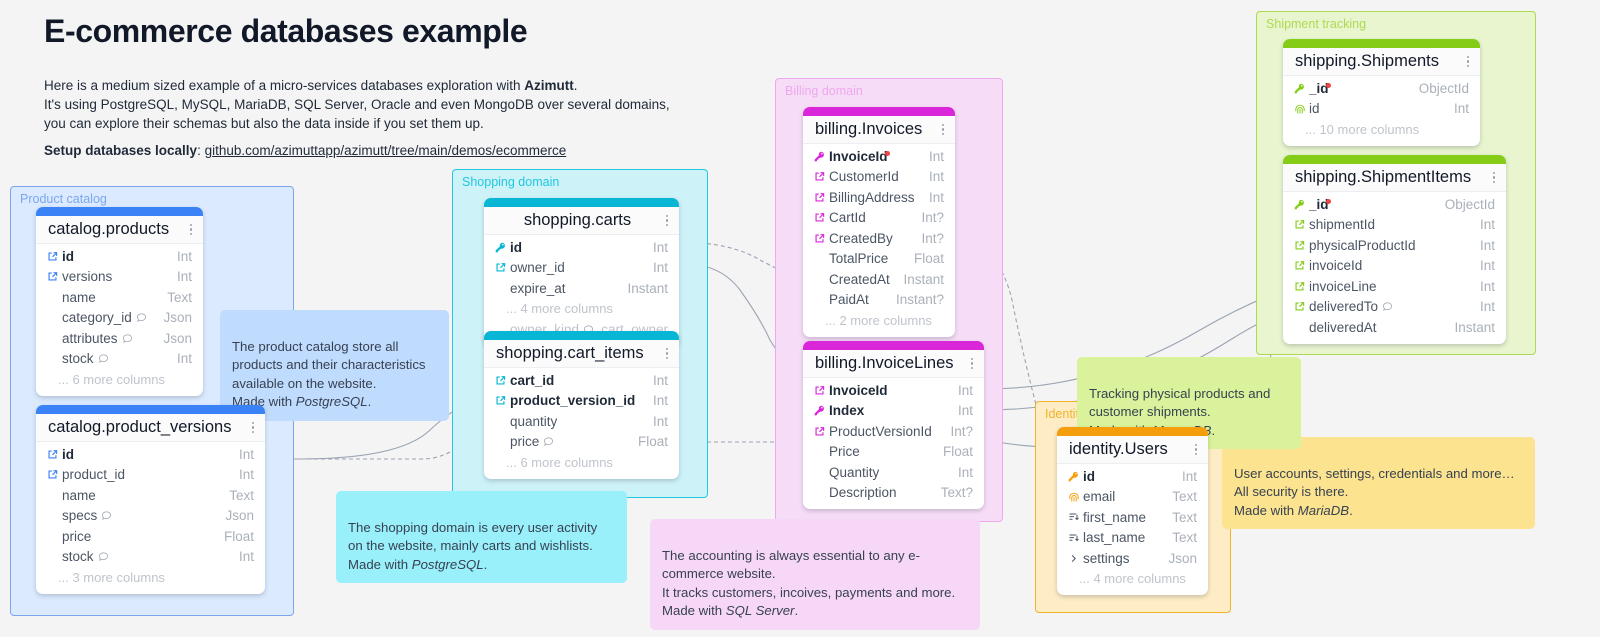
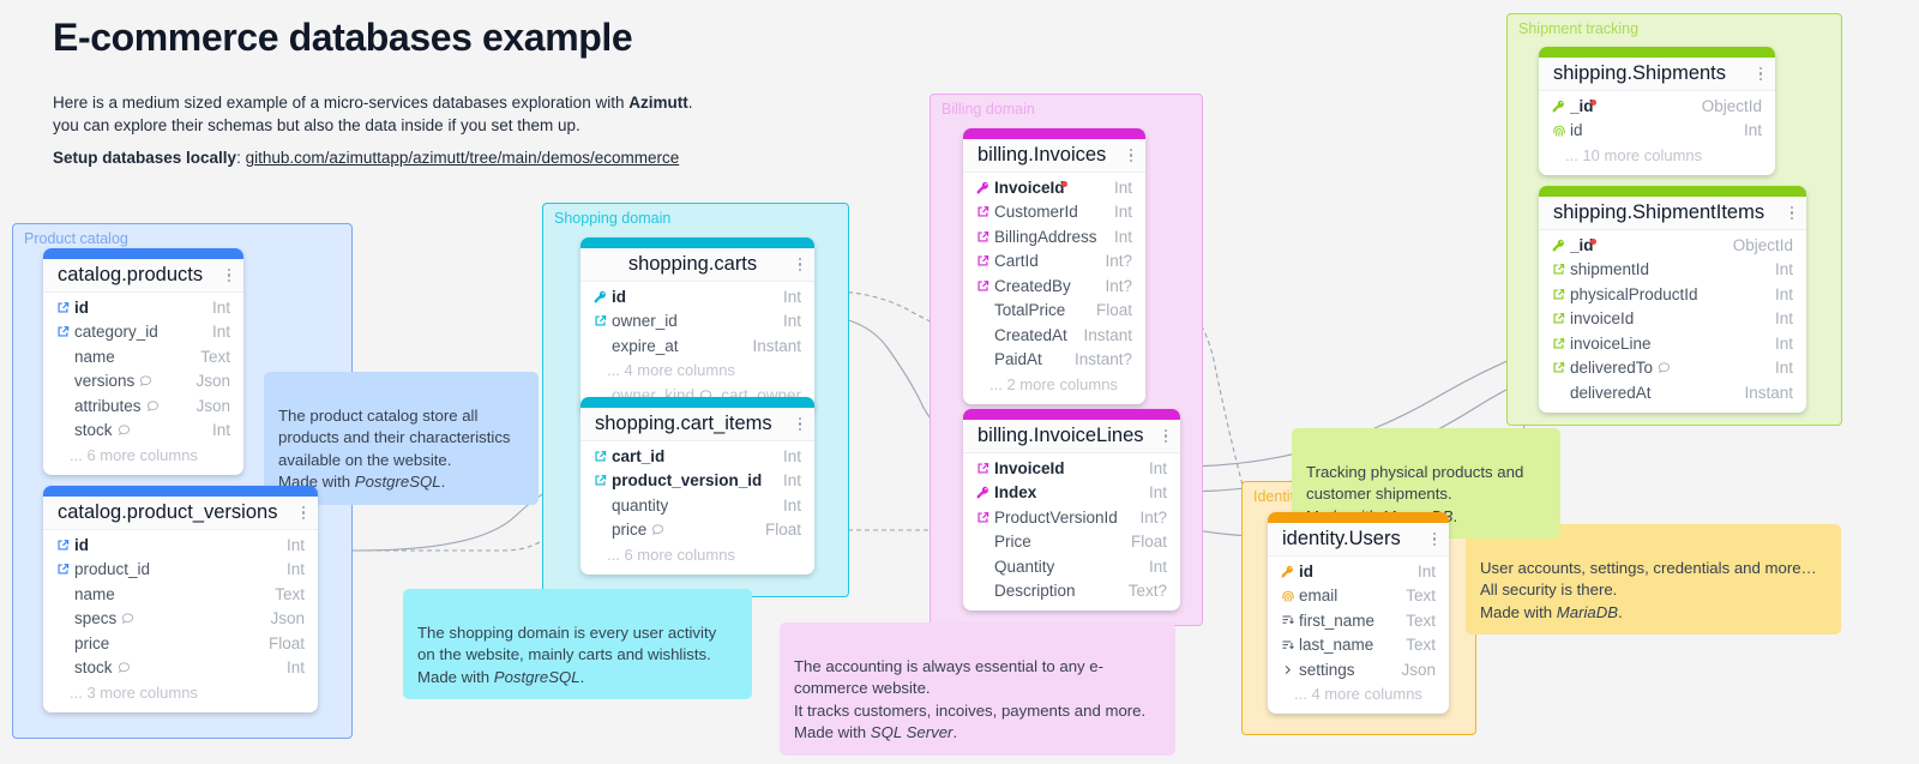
  E-commerce databases example
  Here is a medium sized example of a micro-services databases exploration with Azimutt.
- It's using PostgreSQL, MySQL, MariaDB, SQL Server, Oracle and even MongoDB over several domains,
  you can explore their schemas but also the data inside if you set them up.
  Setup databases locally: github.com/azimuttapp/azimutt/tree/main/demos/ecommerce
  Product catalog
  Shopping domain
  Billing domain
  Identi
  Shipment tracking
  The product catalog store all
  products and their characteristics
  available on the website.
  Made with PostgreSQL.
  The shopping domain is every user activity
  on the website, mainly carts and wishlists.
  Made with PostgreSQL.
  The accounting is always essential to any e-
  commerce website.
  It tracks customers, incoives, payments and more.
  Made with SQL Server.
  User accounts, settings, credentials and more…
  All security is there.
  Made with MariaDB.
  Tracking physical products and
  customer shipments.
  catalog.products
  id
  Int
- versions
+ category_id
  Int
  name
  Text
- category_id
+ versions
  Json
  attributes
  Json
  stock
  Int
  ... 6 more columns
  catalog.product_versions
  id
  Int
  product_id
  Int
  name
  Text
  specs
  Json
  price
  Float
  stock
  Int
  ... 3 more columns
  shopping.carts
  id
  Int
  owner_id
  Int
  expire_at
  Instant
  ... 4 more columns
  owner_kind
  cart_owner
  shopping.cart_items
  cart_id
  Int
  product_version_id
  Int
  quantity
  Int
  price
  Float
  ... 6 more columns
  billing.Invoices
  InvoiceId
  Int
  CustomerId
  Int
  BillingAddress
  Int
  CartId
  Int?
  CreatedBy
  Int?
  TotalPrice
  Float
  CreatedAt
  Instant
  PaidAt
  Instant?
  ... 2 more columns
  billing.InvoiceLines
  InvoiceId
  Int
  Index
  Int
  ProductVersionId
  Int?
  Price
  Float
  Quantity
  Int
  Description
  Text?
  identity.Users
  id
  Int
  email
  Text
  first_name
  Text
  last_name
  Text
  settings
  Json
  ... 4 more columns
  shipping.Shipments
  _id
  ObjectId
  id
  Int
  ... 10 more columns
  shipping.ShipmentItems
  _id
  ObjectId
  shipmentId
  Int
  physicalProductId
  Int
  invoiceId
  Int
  invoiceLine
  Int
  deliveredTo
  Int
  deliveredAt
  Instant
